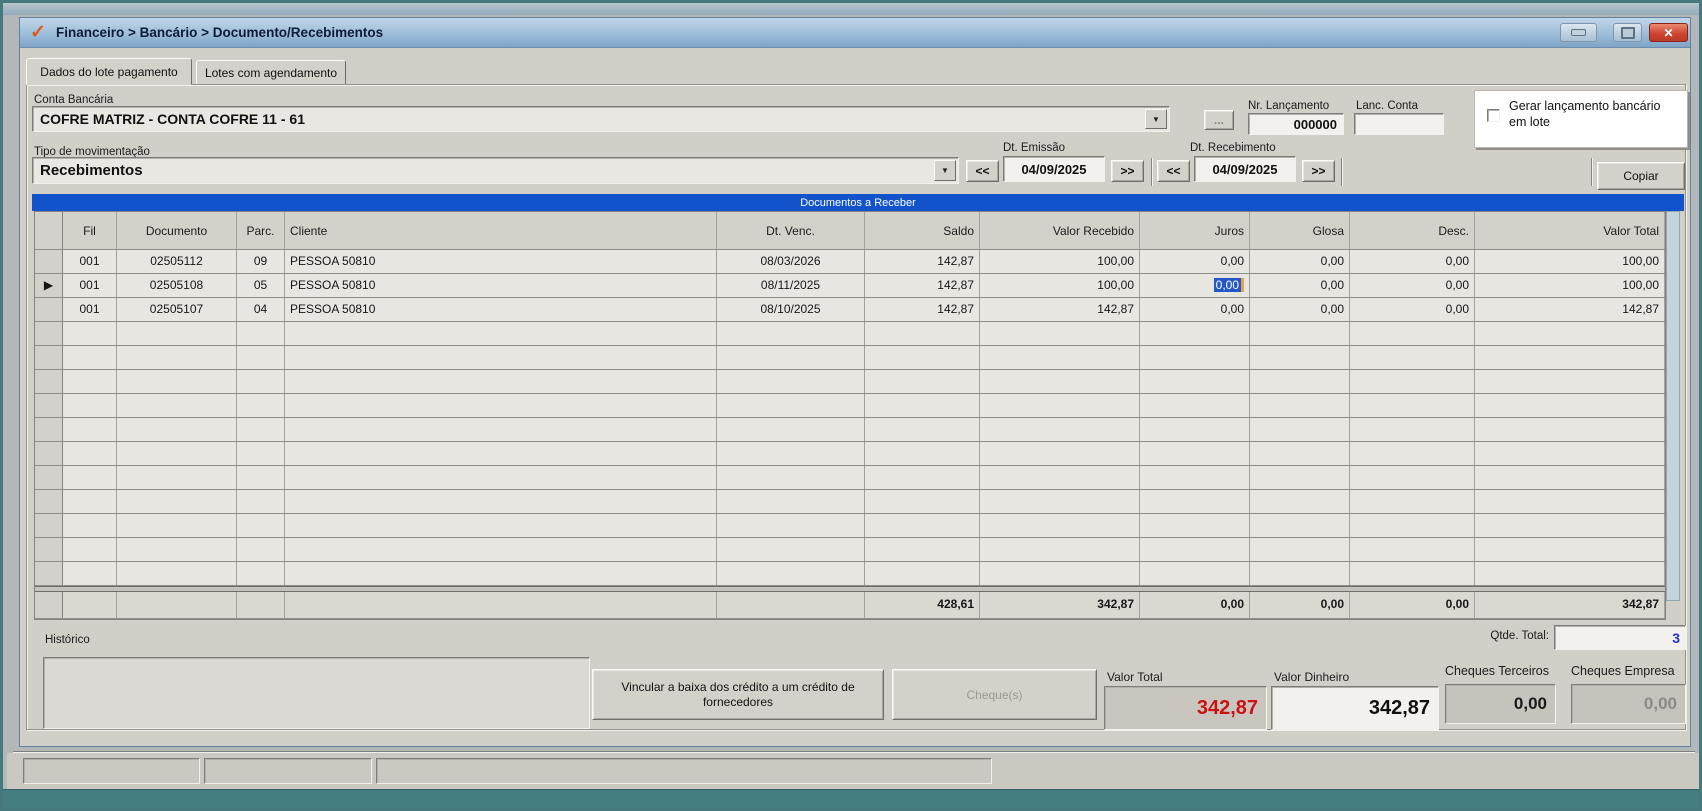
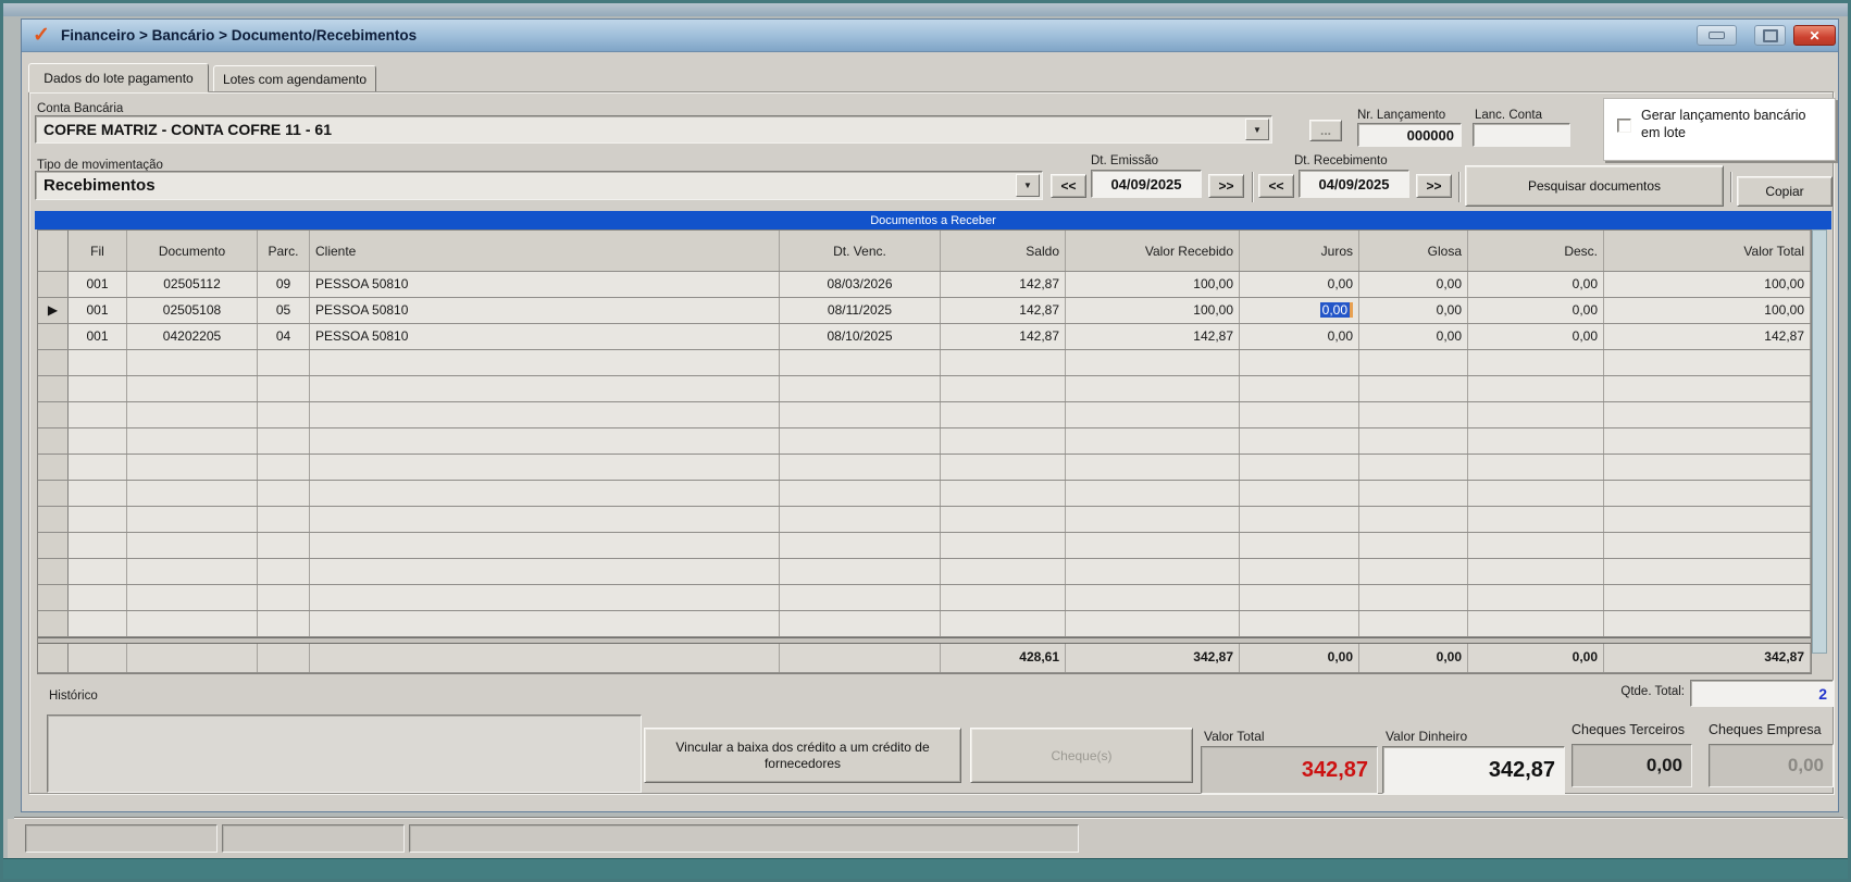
  ✓
  Financeiro > Bancário > Documento/Recebimentos
  ✕
  Dados do lote pagamento
  Lotes com agendamento
  Conta Bancária
  COFRE MATRIZ - CONTA COFRE 11 - 61
  ▼
  ...
  Nr. Lançamento
  000000
  Lanc. Conta
  Gerar lançamento bancário em lote
  Tipo de movimentação
  Recebimentos
  ▼
  Dt. Emissão
  <<
  04/09/2025
  >>
  Dt. Recebimento
  <<
  04/09/2025
  >>
+ Pesquisar documentos
  Copiar
  Documentos a Receber
  Fil
  Documento
  Parc.
  Cliente
  Dt. Venc.
  Saldo
  Valor Recebido
  Juros
  Glosa
  Desc.
  Valor Total
  001
  02505112
  09
  PESSOA 50810
  08/03/2026
  142,87
  100,00
  0,00
  0,00
  0,00
  100,00
  ▶
  001
  02505108
  05
  PESSOA 50810
  08/11/2025
  142,87
  100,00
  0,00
  0,00
  0,00
  100,00
  001
- 02505107
+ 04202205
  04
  PESSOA 50810
  08/10/2025
  142,87
  142,87
  0,00
  0,00
  0,00
  142,87
  428,61
  342,87
  0,00
  0,00
  0,00
  342,87
  Histórico
  Qtde. Total:
- 3
+ 2
  Vincular a baixa dos crédito a um crédito de fornecedores
  Cheque(s)
  Valor Total
  342,87
  Valor Dinheiro
  342,87
  Cheques Terceiros
  0,00
  Cheques Empresa
  0,00
